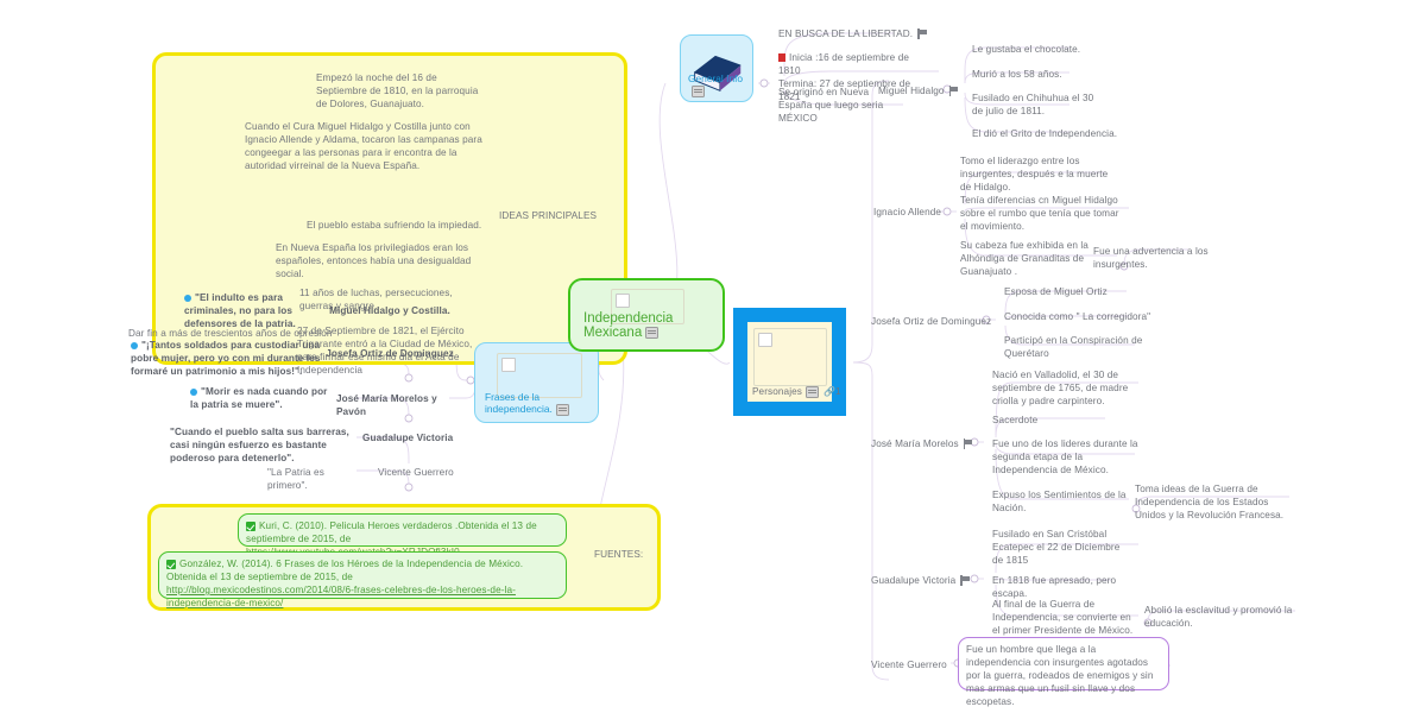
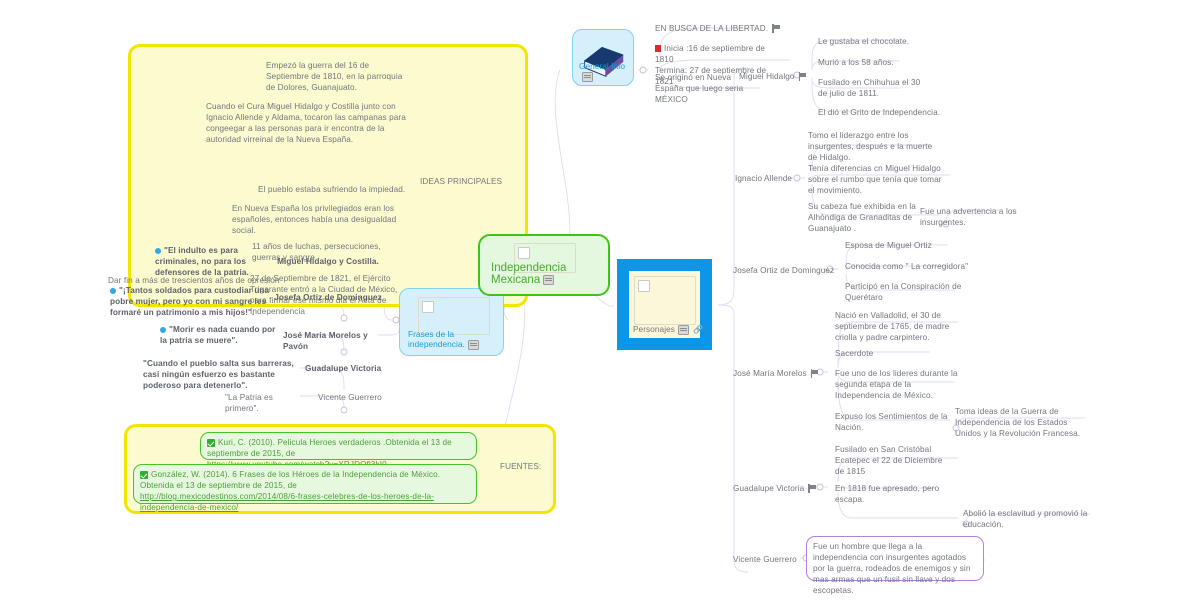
- Empezó la noche del 16 de Septiembre de 1810, en la parroquia de Dolores, Guanajuato.
+ Empezó la guerra del 16 de Septiembre de 1810, en la parroquia de Dolores, Guanajuato.
  Cuando el Cura Miguel Hidalgo y Costilla junto con Ignacio Allende y Aldama, tocaron las campanas para congeegar a las personas para ir encontra de la autoridad virreinal de la Nueva España.
  El pueblo estaba sufriendo la impiedad.
  En Nueva España los privilegiados eran los españoles, entonces había una desigualdad social.
  11 años de luchas, persecuciones, guerras y sangre.
  27 de Septiembre de 1821, el Ejército Trigarante entró a la Ciudad de México, para firmar ese mismo dia el Acta de Independencia
  IDEAS PRINCIPALES
  Frases de la independencia.
  "El indulto es para criminales, no para los defensores de la patria.
  Miguel Hidalgo y Costilla.
  Dar fin a más de trescientos años de opresión
  Josefa Ortiz de Dominguez
- "¡Tantos soldados para custodiar una pobre mujer, pero yo con mi durante les formaré un patrimonio a mis hijos!".
+ "¡Tantos soldados para custodiar una pobre mujer, pero yo con mi sangre les formaré un patrimonio a mis hijos!".
  "Morir es nada cuando por la patria se muere".
  José María Morelos y Pavón
  "Cuando el pueblo salta sus barreras, casi ningún esfuerzo es bastante poderoso para detenerlo".
  Guadalupe Victoria
  "La Patria es primero".
  Vicente Guerrero
  Kuri, C. (2010). Pelicula Heroes verdaderos .Obtenida el 13 de septiembre de 2015, de
  González, W. (2014). 6 Frases de los Héroes de la Independencia de México. Obtenida el 13 de septiembre de 2015, de
  http://blog.mexicodestinos.com/2014/08/6-frases-celebres-de-los-heroes-de-la-independencia-de-mexico/
  FUENTES:
  Independencia Mexicana
  Personajes 🔗1
  General Info
  EN BUSCA DE LA LIBERTAD.
  Inicia :16 de septiembre de 1810
  Termina: 27 de septiembre de 1821
  Se originó en Nueva España que luego seria MÉXICO
  Miguel Hidalgo
  Le gustaba el chocolate.
  Murió a los 58 años.
  Fusilado en Chihuhua el 30 de julio de 1811.
  El dió el Grito de Independencia.
  Ignacio Allende
  Tomo el liderazgo entre los insurgentes, después e la muerte de Hidalgo.
  Tenía diferencias cn Miguel Hidalgo sobre el rumbo que tenía que tomar el movimiento.
  Su cabeza fue exhibida en la Alhóndiga de Granaditas de Guanajuato .
  Fue una advertencia a los insurgentes.
  Josefa Ortiz de Dominguez
  Esposa de Miguel Ortiz
  Conocida como " La corregidora"
  Participó en la Conspiración de Querétaro
  José María Morelos
  Nació en Valladolid, el 30 de septiembre de 1765, de madre criolla y padre carpintero.
  Sacerdote
  Fue uno de los lideres durante la segunda etapa de la Independencia de México.
  Expuso los Sentimientos de la Nación.
  Toma ideas de la Guerra de Independencia de los Estados Unidos y la Revolución Francesa.
  Guadalupe Victoria
  Fusilado en San Cristóbal Ecatepec el 22 de Diciembre de 1815
  En 1818 fue apresado, pero escapa.
- Al final de la Guerra de Independencia, se convierte en el primer Presidente de México.
  Abolió la esclavitud y promovió la educación.
  Vicente Guerrero
  Fue un hombre que llega a la independencia con insurgentes agotados por la guerra, rodeados de enemigos y sin mas armas que un fusil sin llave y dos escopetas.
